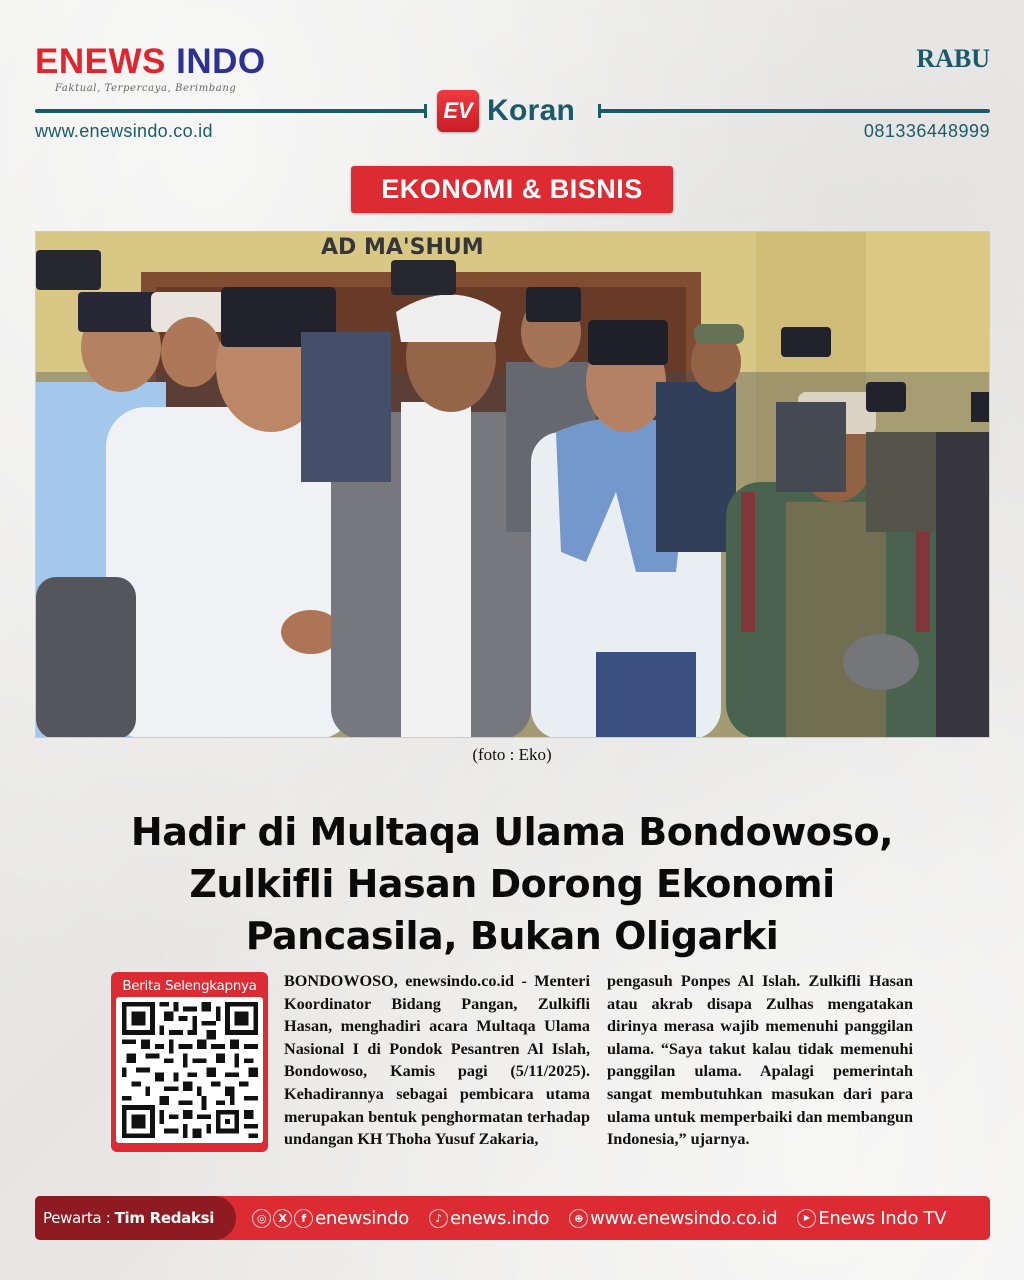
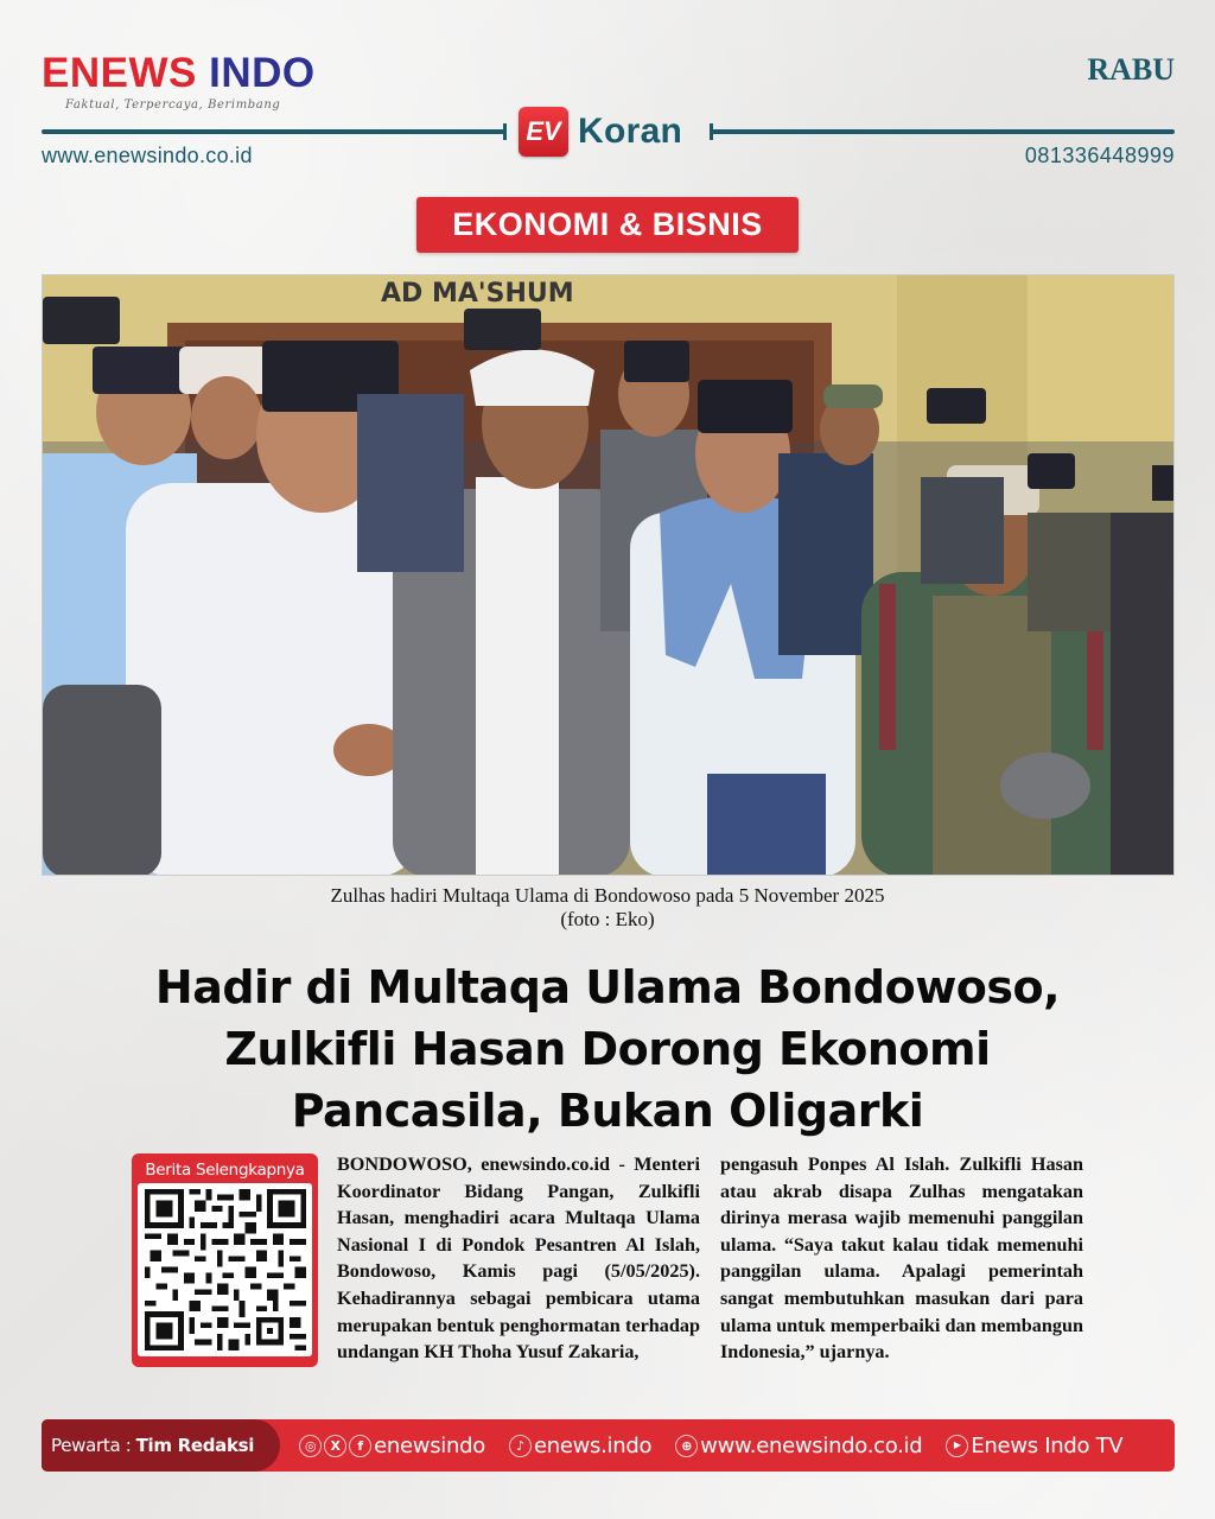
  ENEWS INDO
  Faktual, Terpercaya, Berimbang
  www.enewsindo.co.id
  EV
  Koran
  RABU
  081336448999
  EKONOMI & BISNIS
  AD MA'SHUM
+ Zulhas hadiri Multaqa Ulama di Bondowoso pada 5 November 2025
  (foto : Eko)
  Hadir di Multaqa Ulama Bondowoso,
  Zulkifli Hasan Dorong Ekonomi
  Pancasila, Bukan Oligarki
  Berita Selengkapnya
- BONDOWOSO, enewsindo.co.id - Menteri Koordinator Bidang Pangan, Zulkifli Hasan, menghadiri acara Multaqa Ulama Nasional I di Pondok Pesantren Al Islah, Bondowoso, Kamis pagi (5/11/2025). Kehadirannya sebagai pembicara utama merupakan bentuk penghormatan terhadap undangan KH Thoha Yusuf Zakaria,
+ BONDOWOSO, enewsindo.co.id - Menteri Koordinator Bidang Pangan, Zulkifli Hasan, menghadiri acara Multaqa Ulama Nasional I di Pondok Pesantren Al Islah, Bondowoso, Kamis pagi (5/05/2025). Kehadirannya sebagai pembicara utama merupakan bentuk penghormatan terhadap undangan KH Thoha Yusuf Zakaria,
  pengasuh Ponpes Al Islah. Zulkifli Hasan atau akrab disapa Zulhas mengatakan dirinya merasa wajib memenuhi panggilan ulama. “Saya takut kalau tidak memenuhi panggilan ulama. Apalagi pemerintah sangat membutuhkan masukan dari para ulama untuk memperbaiki dan membangun Indonesia,” ujarnya.
  Pewarta :
  Tim Redaksi
  ◎
  X
  f
  enewsindo
  ♪
  enews.indo
  ⊕
  www.enewsindo.co.id
  ▶
  Enews Indo TV
